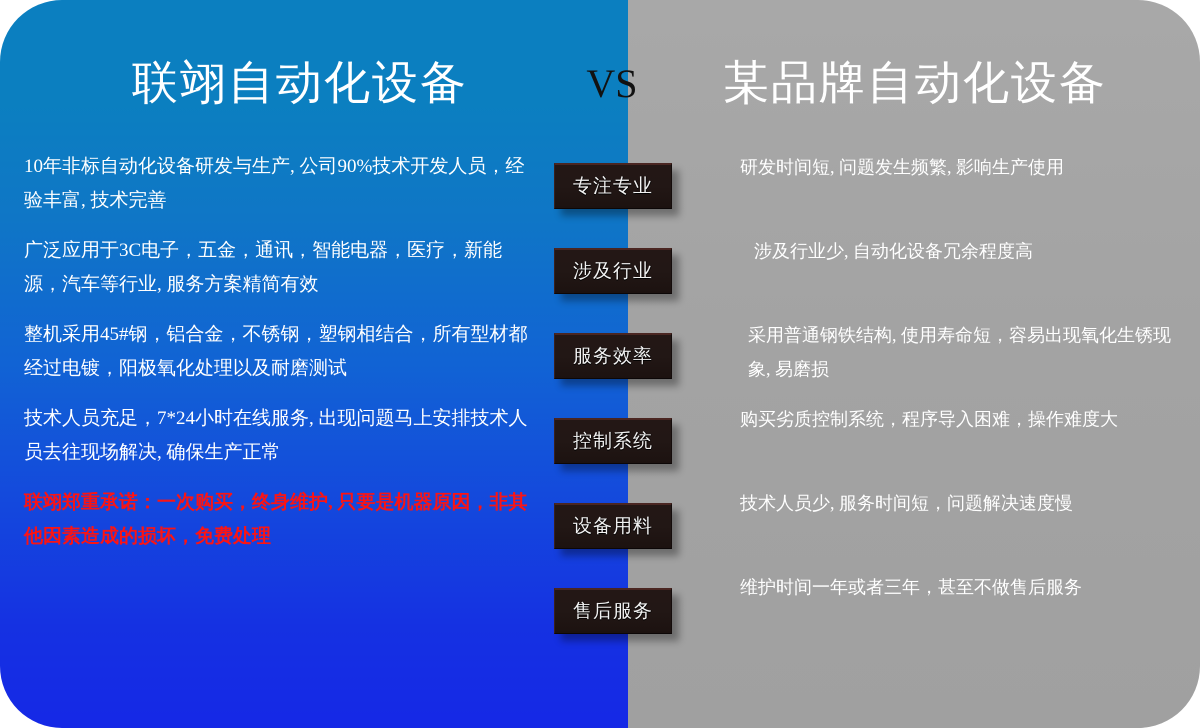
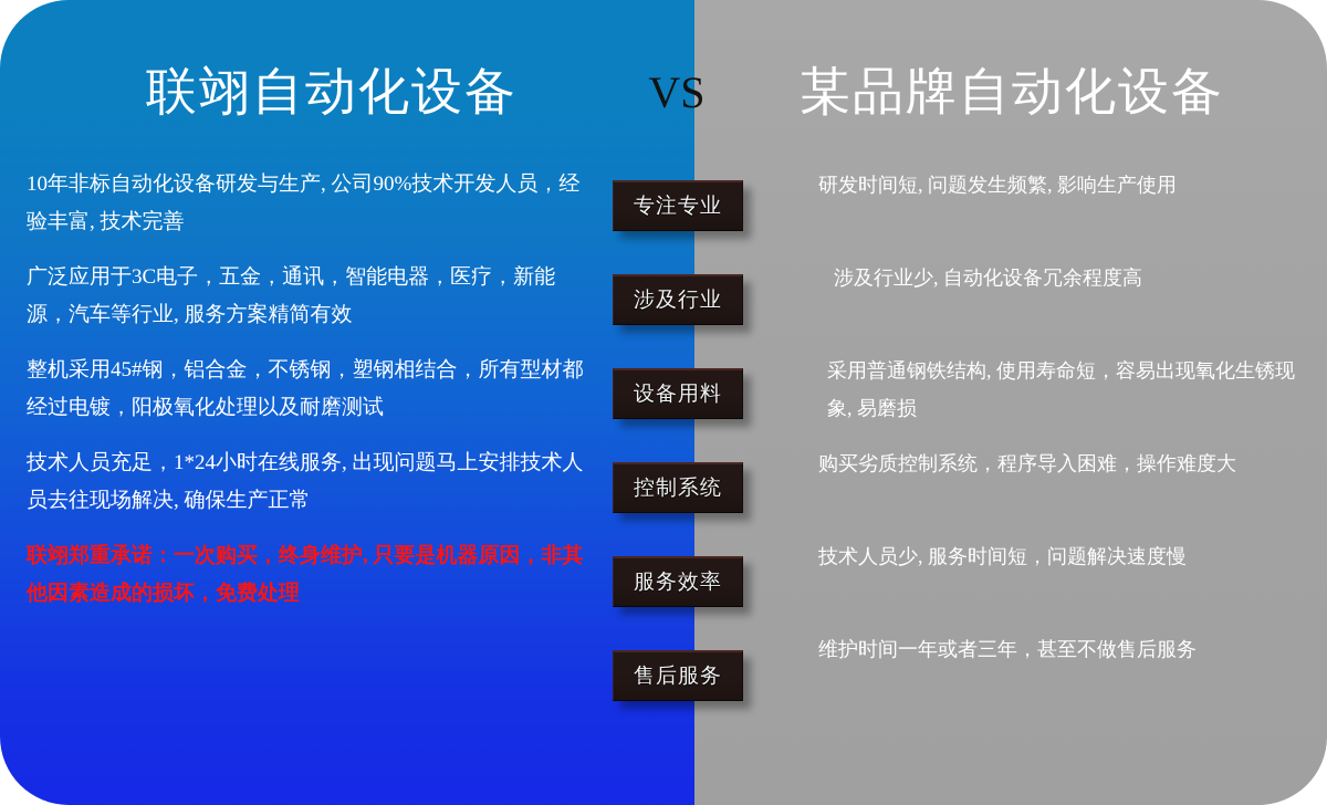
  联翊自动化设备
  VS
  某品牌自动化设备
  10年非标自动化设备研发与生产, 公司90%技术开发人员，经验丰富, 技术完善
  广泛应用于3C电子，五金，通讯，智能电器，医疗，新能源，汽车等行业, 服务方案精简有效
  整机采用45#钢，铝合金，不锈钢，塑钢相结合，所有型材都经过电镀，阳极氧化处理以及耐磨测试
- 技术人员充足，7*24小时在线服务, 出现问题马上安排技术人员去往现场解决, 确保生产正常
+ 技术人员充足，1*24小时在线服务, 出现问题马上安排技术人员去往现场解决, 确保生产正常
  联翊郑重承诺：一次购买，终身维护, 只要是机器原因，非其他因素造成的损坏，免费处理
  研发时间短, 问题发生频繁, 影响生产使用
  涉及行业少, 自动化设备冗余程度高
  采用普通钢铁结构, 使用寿命短，容易出现氧化生锈现象, 易磨损
  购买劣质控制系统，程序导入困难，操作难度大
  技术人员少, 服务时间短，问题解决速度慢
  维护时间一年或者三年，甚至不做售后服务
  专注专业
  涉及行业
- 服务效率
+ 设备用料
  控制系统
- 设备用料
+ 服务效率
  售后服务
